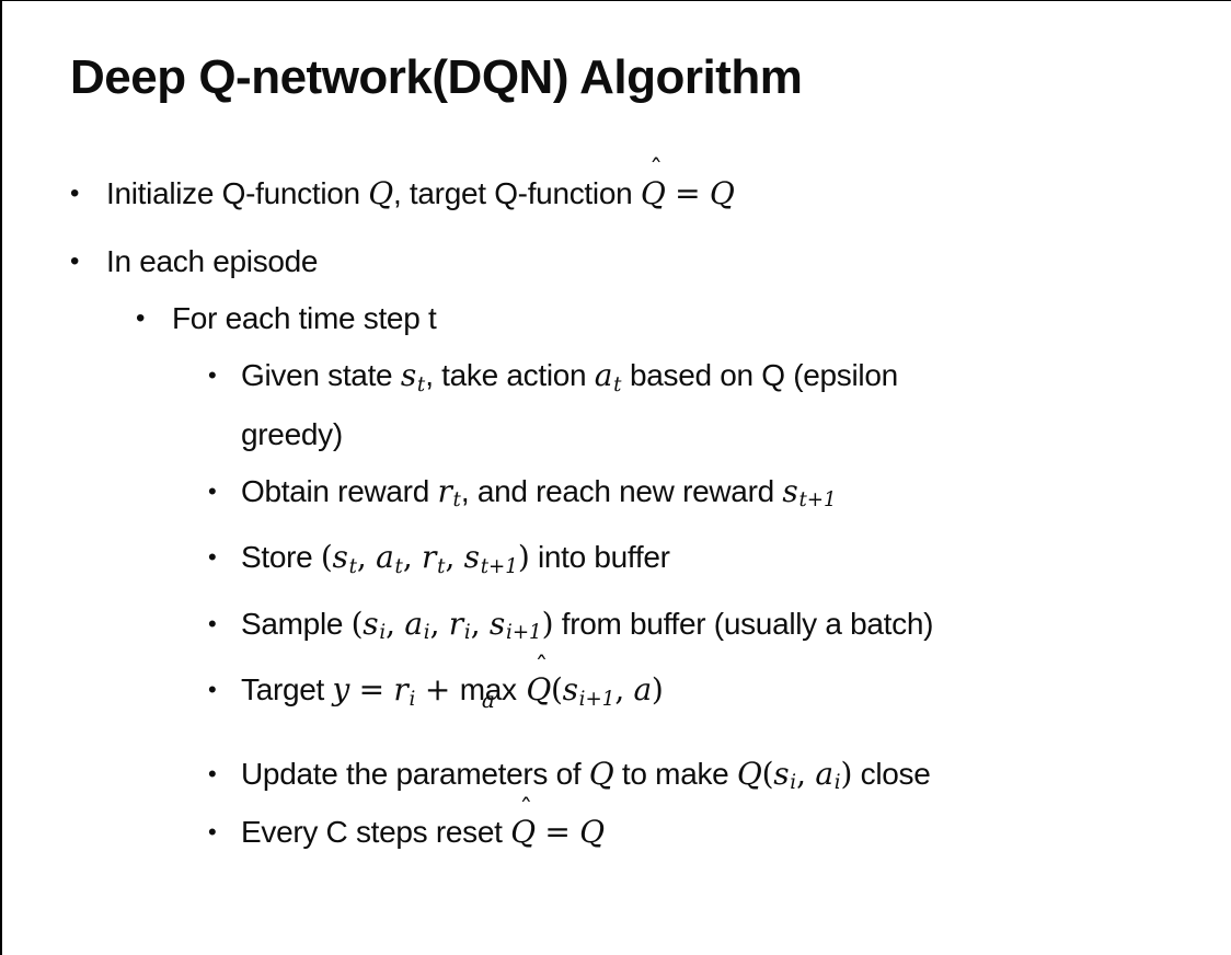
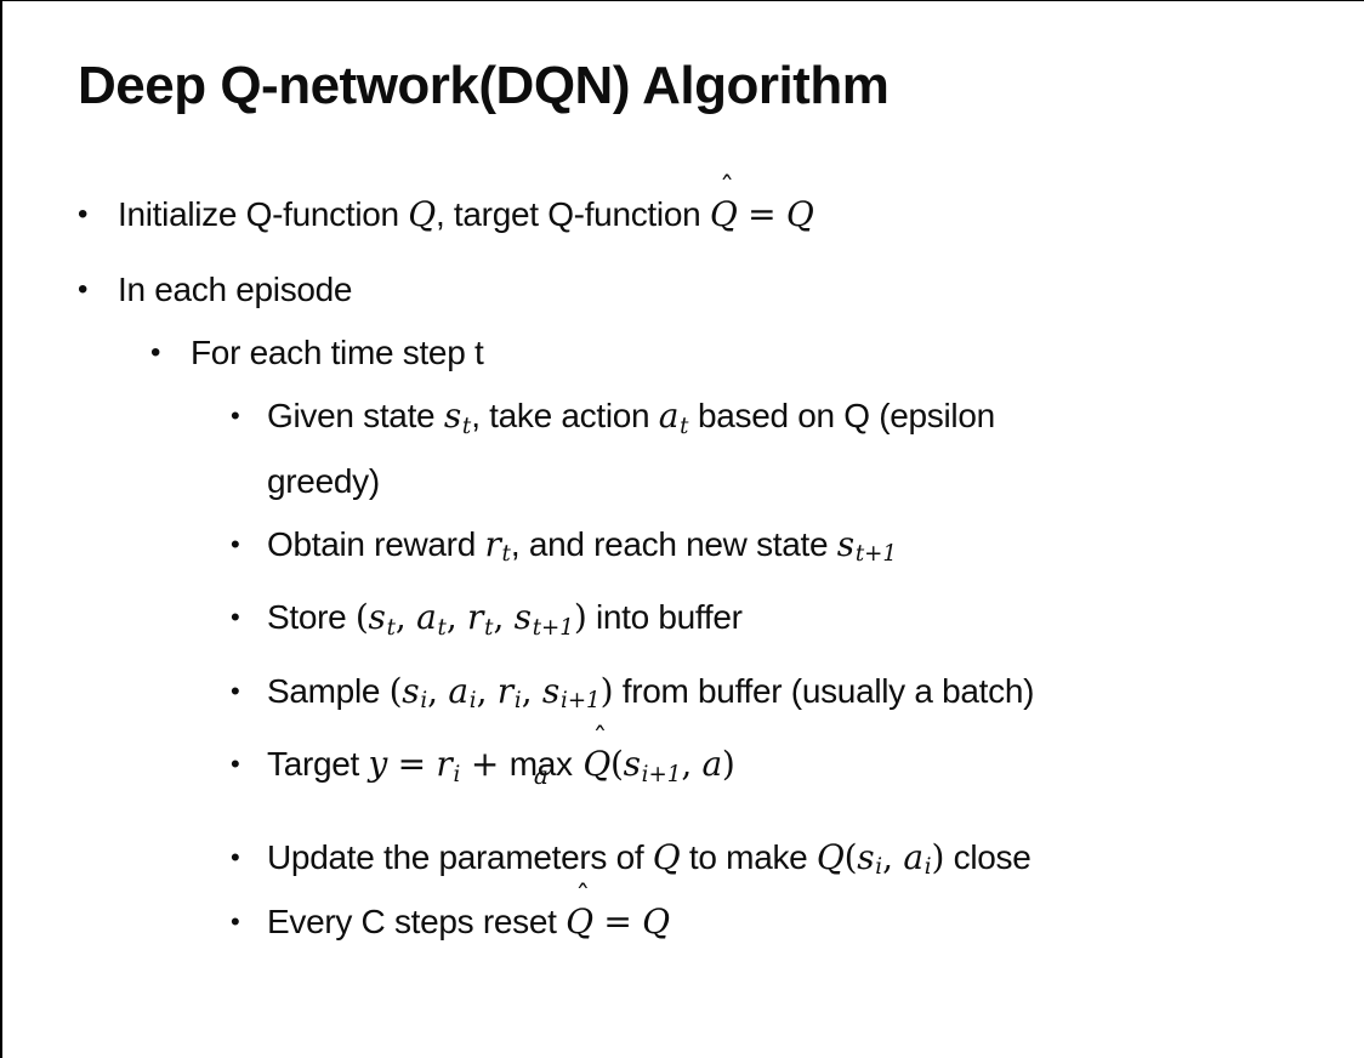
  Deep Q-network(DQN) Algorithm
  •
  Initialize Q-function Q, target Q-function
  ˆ
  Q = Q
  •
  In each episode
  •
  For each time step t
  •
  Given state st, take action at based on Q (epsilon
  greedy)
  •
- Obtain reward rt, and reach new reward st+1
+ Obtain reward rt, and reach new state st+1
  •
  Store (st, at, rt, st+1) into buffer
  •
  Sample (si, ai, ri, si+1) from buffer (usually a batch)
  •
  Target y = ri + max
  a
  ˆ
  Q(si+1, a)
  •
  Update the parameters of Q to make Q(si, ai) close
  •
  Every C steps reset
  ˆ
  Q = Q
